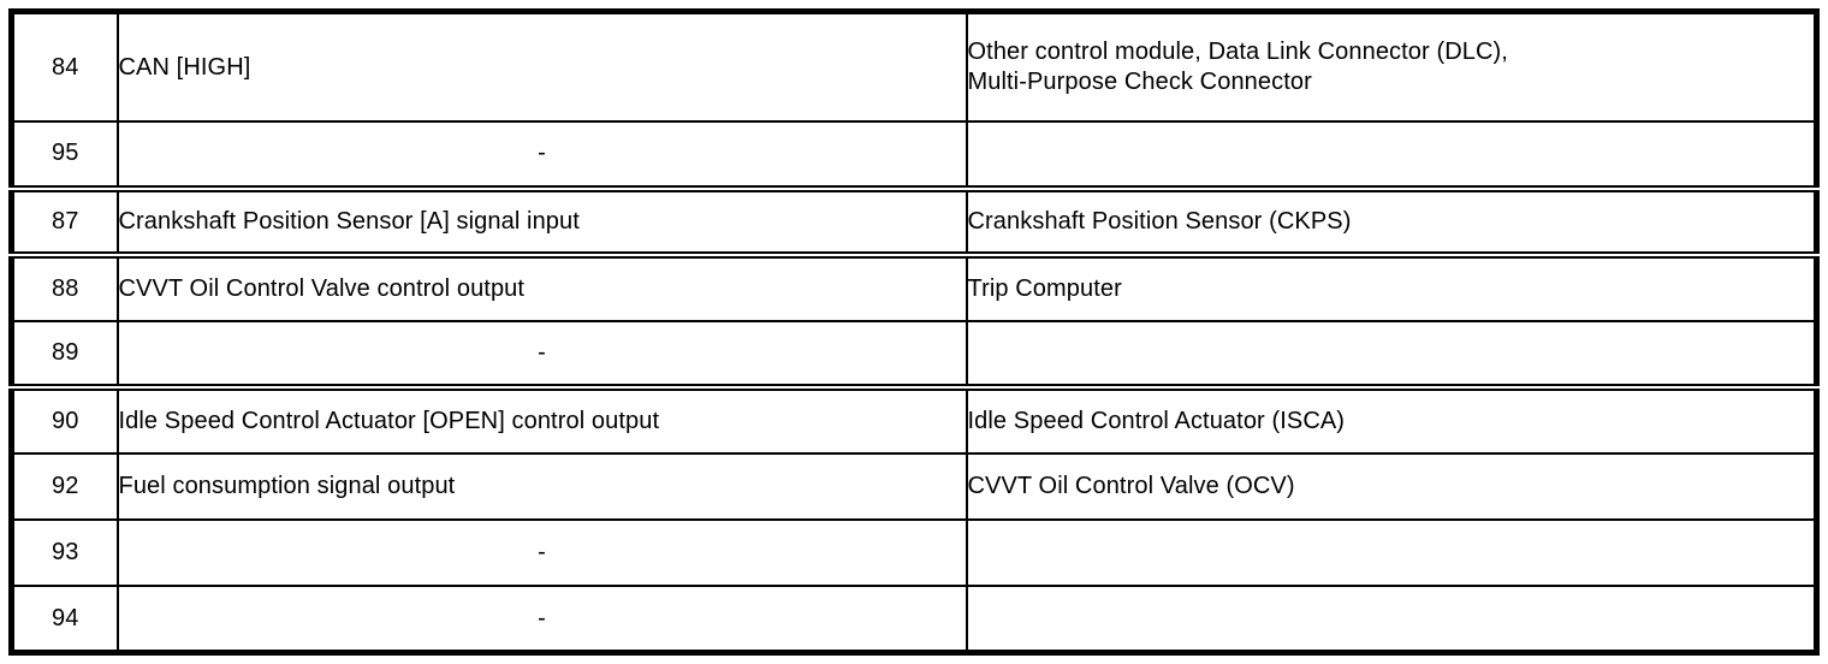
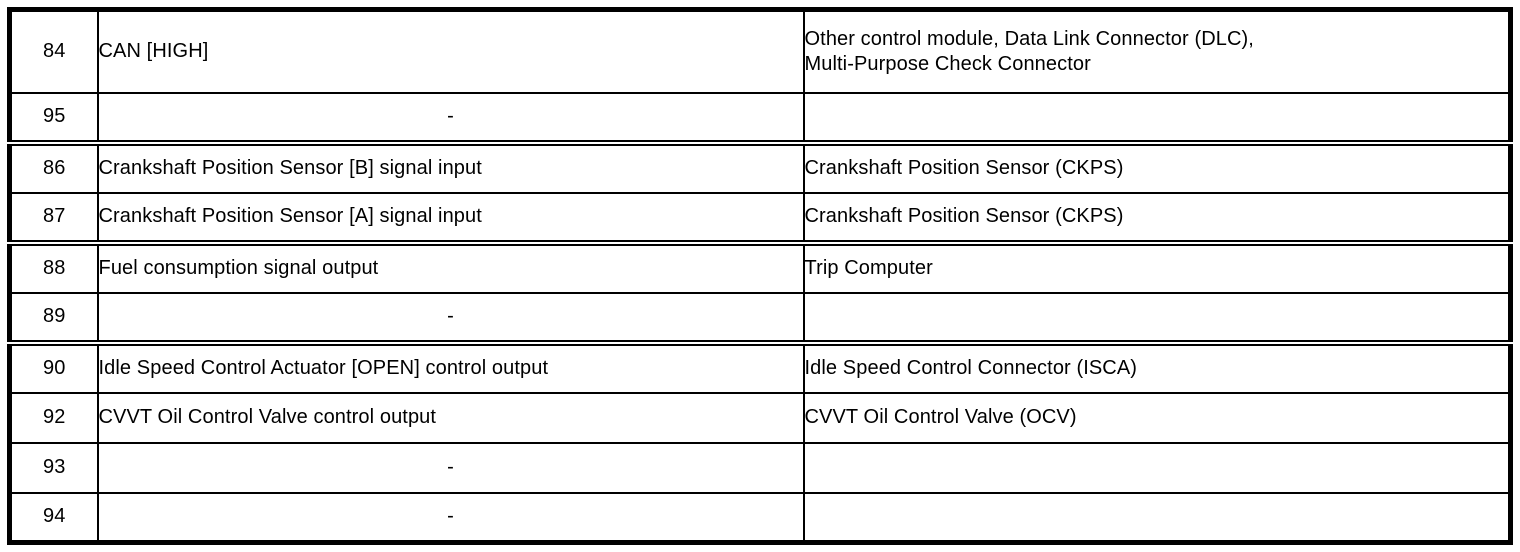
  84	CAN [HIGH]	Other control module, Data Link Connector (DLC), Multi-Purpose Check Connector
  95	-
+ 86	Crankshaft Position Sensor [B] signal input	Crankshaft Position Sensor (CKPS)
  87	Crankshaft Position Sensor [A] signal input	Crankshaft Position Sensor (CKPS)
- 88	CVVT Oil Control Valve control output	Trip Computer
+ 88	Fuel consumption signal output	Trip Computer
  89	-
- 90	Idle Speed Control Actuator [OPEN] control output	Idle Speed Control Actuator (ISCA)
+ 90	Idle Speed Control Actuator [OPEN] control output	Idle Speed Control Connector (ISCA)
- 92	Fuel consumption signal output	CVVT Oil Control Valve (OCV)
+ 92	CVVT Oil Control Valve control output	CVVT Oil Control Valve (OCV)
  93	-
  94	-
